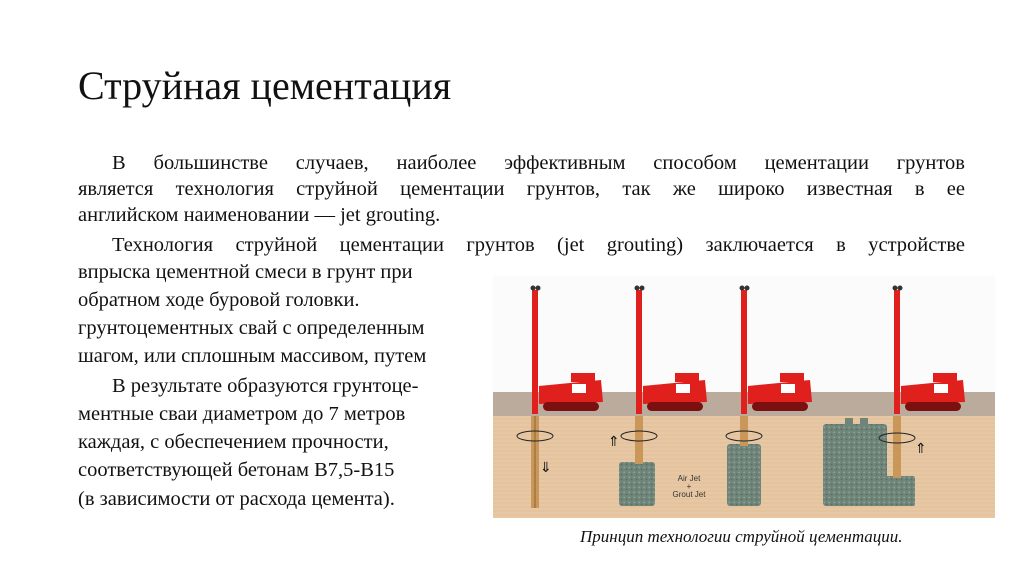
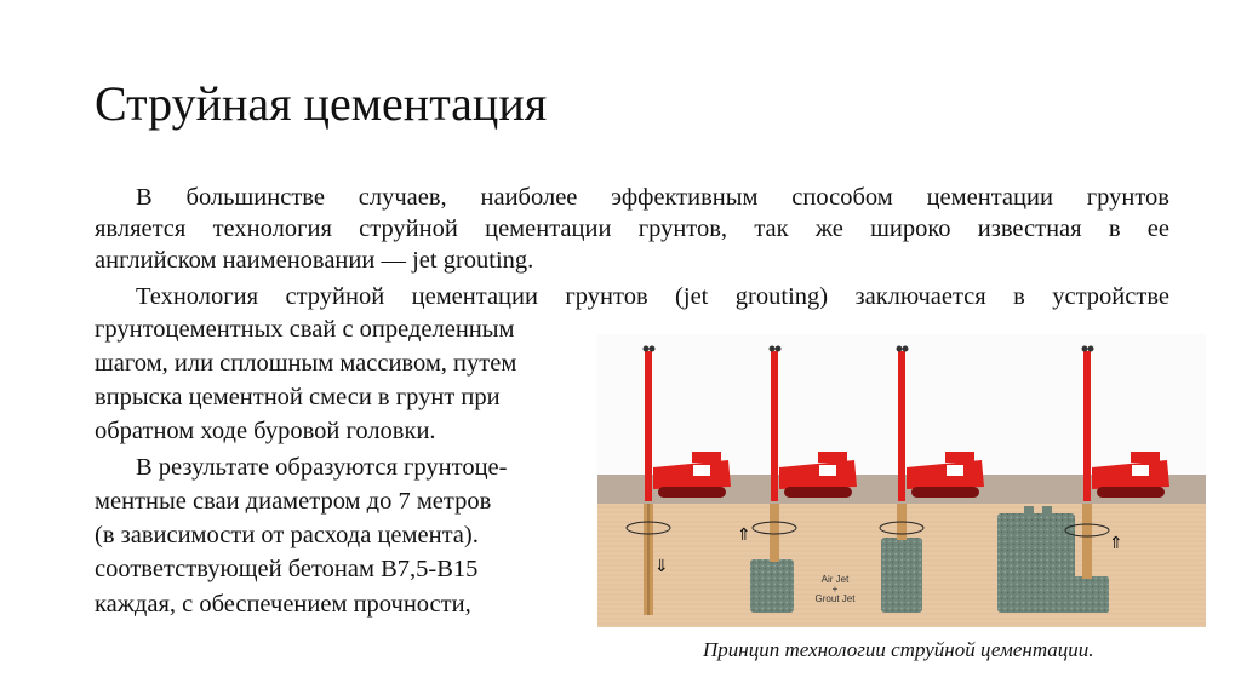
  Струйная цементация
  В большинстве случаев, наиболее эффективным способом цементации грунтов
  является технология струйной цементации грунтов, так же широко известная в ее
  английском наименовании — jet grouting.
  Технология струйной цементации грунтов (jet grouting) заключается в устройстве
- впрыска цементной смеси в грунт при
+ грунтоцементных свай с определенным
- обратном ходе буровой головки.
+ шагом, или сплошным массивом, путем
- грунтоцементных свай с определенным
+ впрыска цементной смеси в грунт при
- шагом, или сплошным массивом, путем
+ обратном ходе буровой головки.
  В результате образуются грунтоце-
  ментные сваи диаметром до 7 метров
- каждая, с обеспечением прочности,
+ (в зависимости от расхода цемента).
  соответствующей бетонам В7,5-В15
- (в зависимости от расхода цемента).
+ каждая, с обеспечением прочности,
  ⇓
  ⇑
  Air Jet
  +
  Grout Jet
  ⇑
  Принцип технологии струйной цементации.
